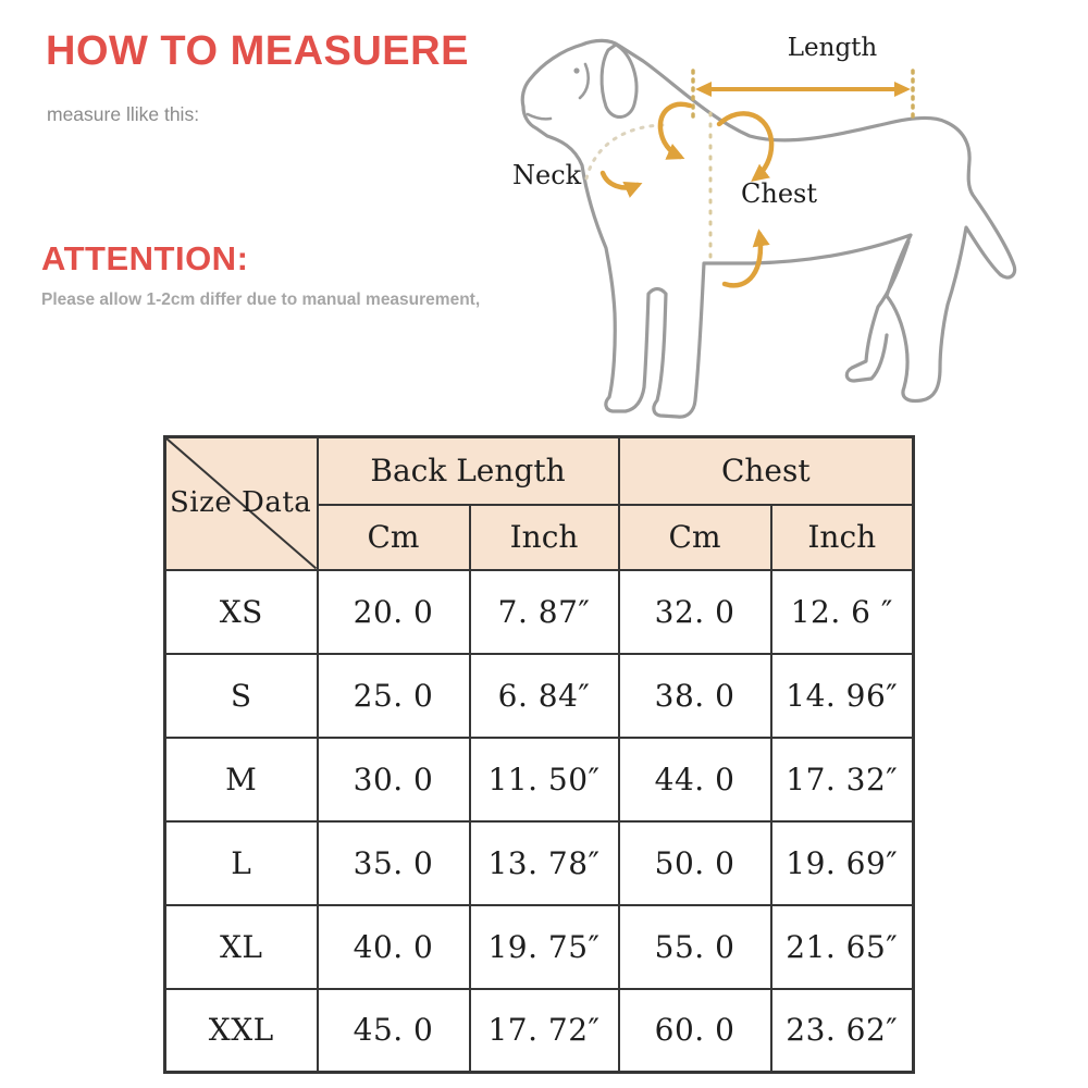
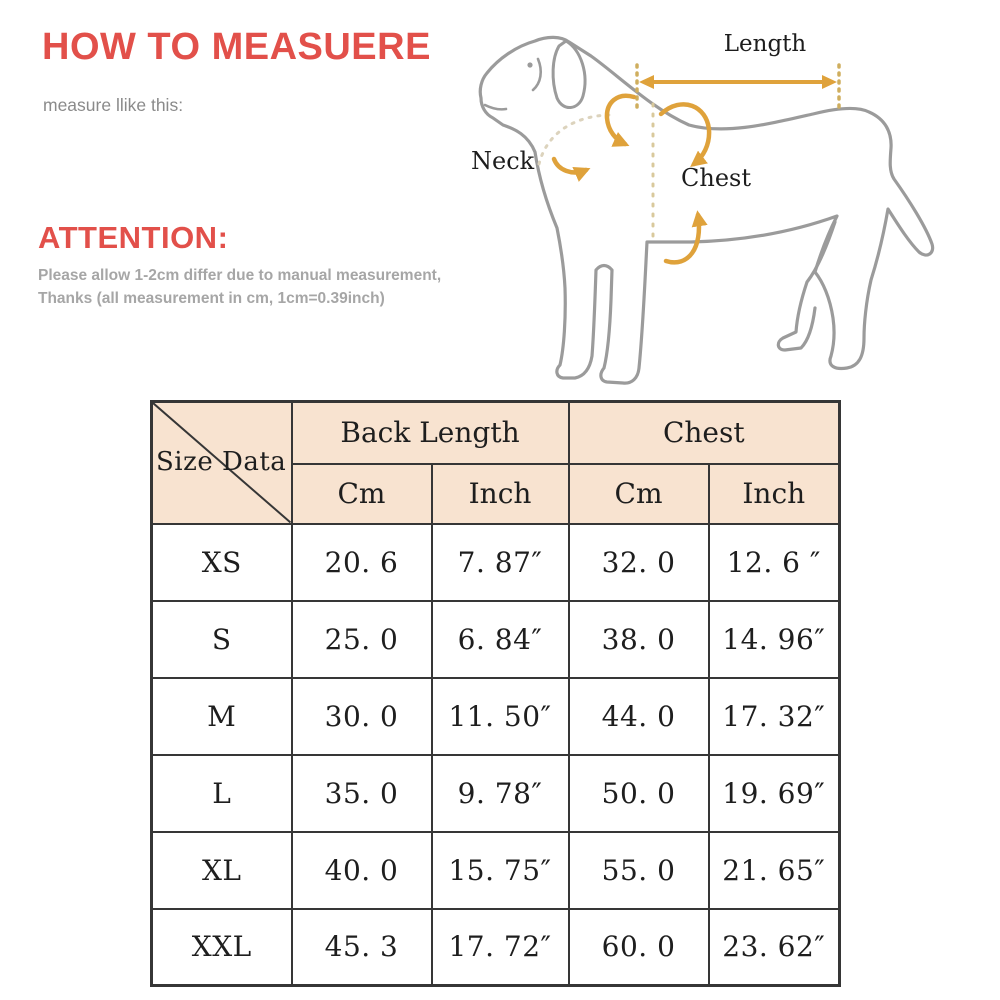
  HOW TO MEASUERE
  measure llike this:
  ATTENTION:
  Please allow 1-2cm differ due to manual measurement,
+ Thanks (all measurement in cm, 1cm=0.39inch)
  Length
  Neck
  Chest
  Size Data	Back Length	Chest
  Cm	Inch	Cm	Inch
- XS	20. 0	7. 87″	32. 0	12. 6 ″
+ XS	20. 6	7. 87″	32. 0	12. 6 ″
  S	25. 0	6. 84″	38. 0	14. 96″
  M	30. 0	11. 50″	44. 0	17. 32″
- L	35. 0	13. 78″	50. 0	19. 69″
+ L	35. 0	9. 78″	50. 0	19. 69″
- XL	40. 0	19. 75″	55. 0	21. 65″
+ XL	40. 0	15. 75″	55. 0	21. 65″
- XXL	45. 0	17. 72″	60. 0	23. 62″
+ XXL	45. 3	17. 72″	60. 0	23. 62″
